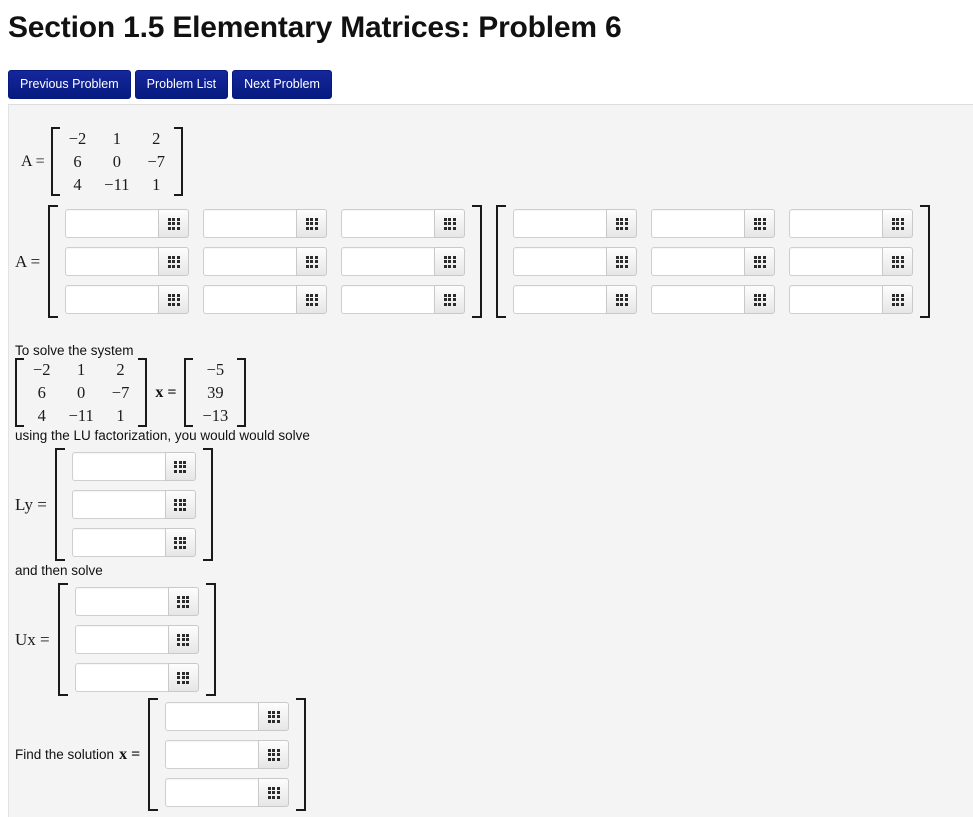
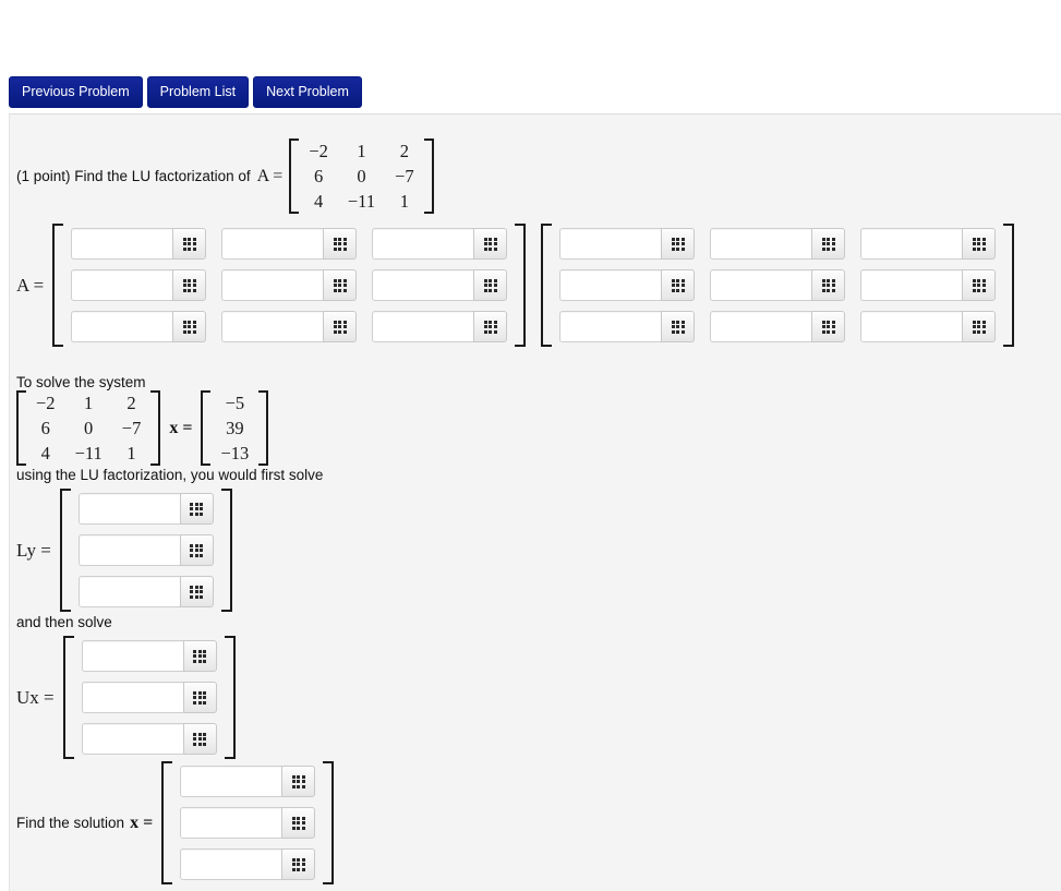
- Section 1.5 Elementary Matrices: Problem 6
  Previous Problem
  Problem List
  Next Problem
+ (1 point) Find the LU factorization of
  A =
  −2	1	2
  6	0	−7
  4	−11	1
  A =
  To solve the system
  −2	1	2
  6	0	−7
  4	−11	1
  x =
  −5
  39
  −13
- using the LU factorization, you would would solve
+ using the LU factorization, you would first solve
  Ly =
  and then solve
  Ux =
  Find the solution
  x =
